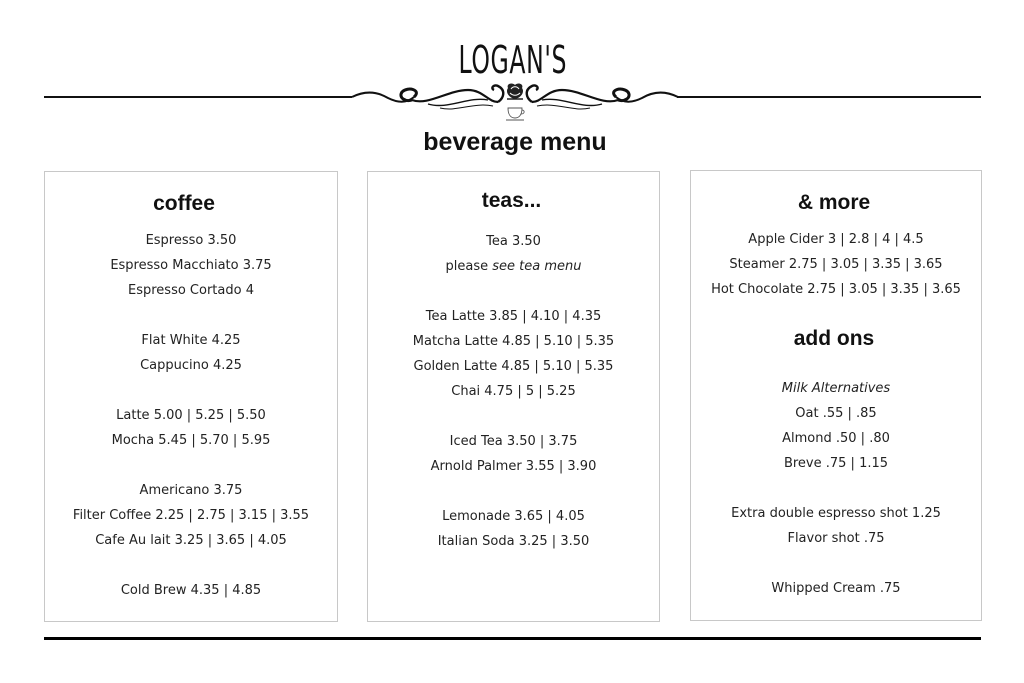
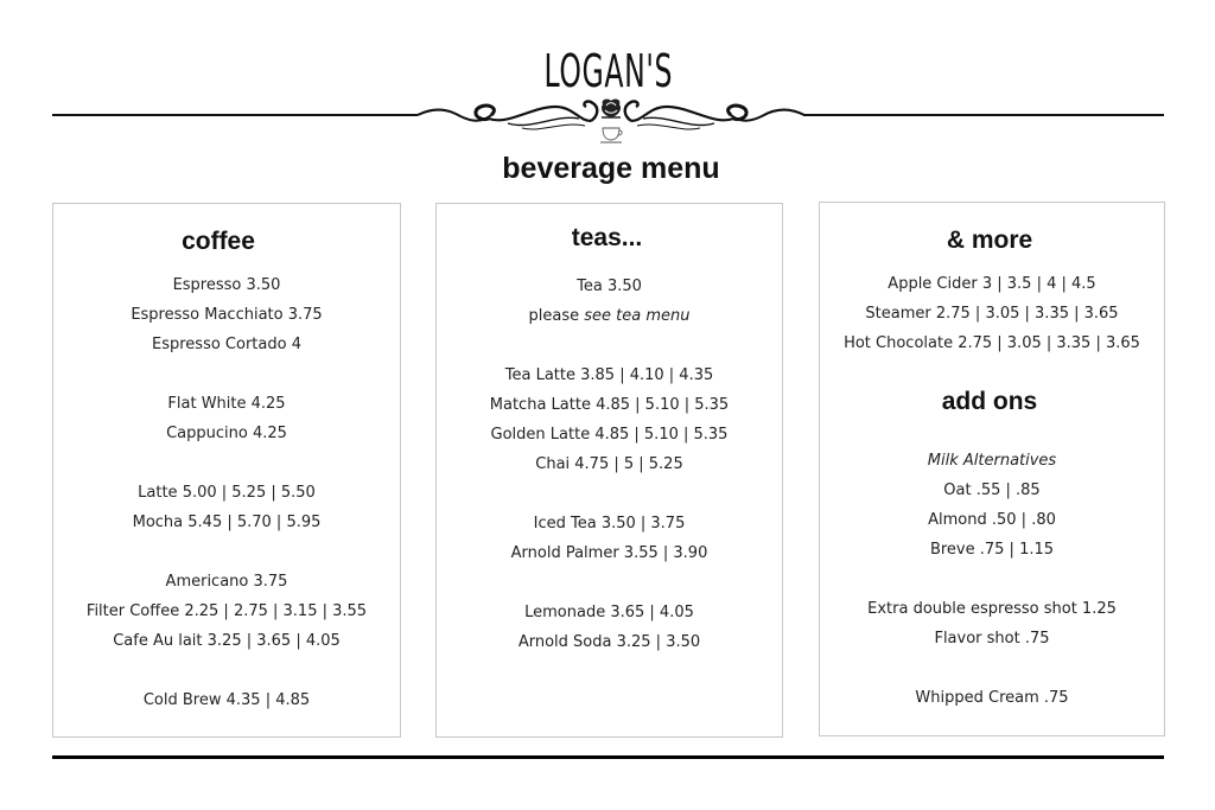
  LOGAN'S
  beverage menu
  coffee
  Espresso 3.50
  Espresso Macchiato 3.75
  Espresso Cortado 4
  Flat White 4.25
  Cappucino 4.25
  Latte 5.00 | 5.25 | 5.50
  Mocha 5.45 | 5.70 | 5.95
  Americano 3.75
  Filter Coffee 2.25 | 2.75 | 3.15 | 3.55
  Cafe Au lait 3.25 | 3.65 | 4.05
  Cold Brew 4.35 | 4.85
  teas...
  Tea 3.50
  please see tea menu
  Tea Latte 3.85 | 4.10 | 4.35
  Matcha Latte 4.85 | 5.10 | 5.35
  Golden Latte 4.85 | 5.10 | 5.35
  Chai 4.75 | 5 | 5.25
  Iced Tea 3.50 | 3.75
  Arnold Palmer 3.55 | 3.90
  Lemonade 3.65 | 4.05
- Italian Soda 3.25 | 3.50
+ Arnold Soda 3.25 | 3.50
  & more
- Apple Cider 3 | 2.8 | 4 | 4.5
+ Apple Cider 3 | 3.5 | 4 | 4.5
  Steamer 2.75 | 3.05 | 3.35 | 3.65
  Hot Chocolate 2.75 | 3.05 | 3.35 | 3.65
  add ons
  Milk Alternatives
  Oat .55 | .85
  Almond .50 | .80
  Breve .75 | 1.15
  Extra double espresso shot 1.25
  Flavor shot .75
  Whipped Cream .75
